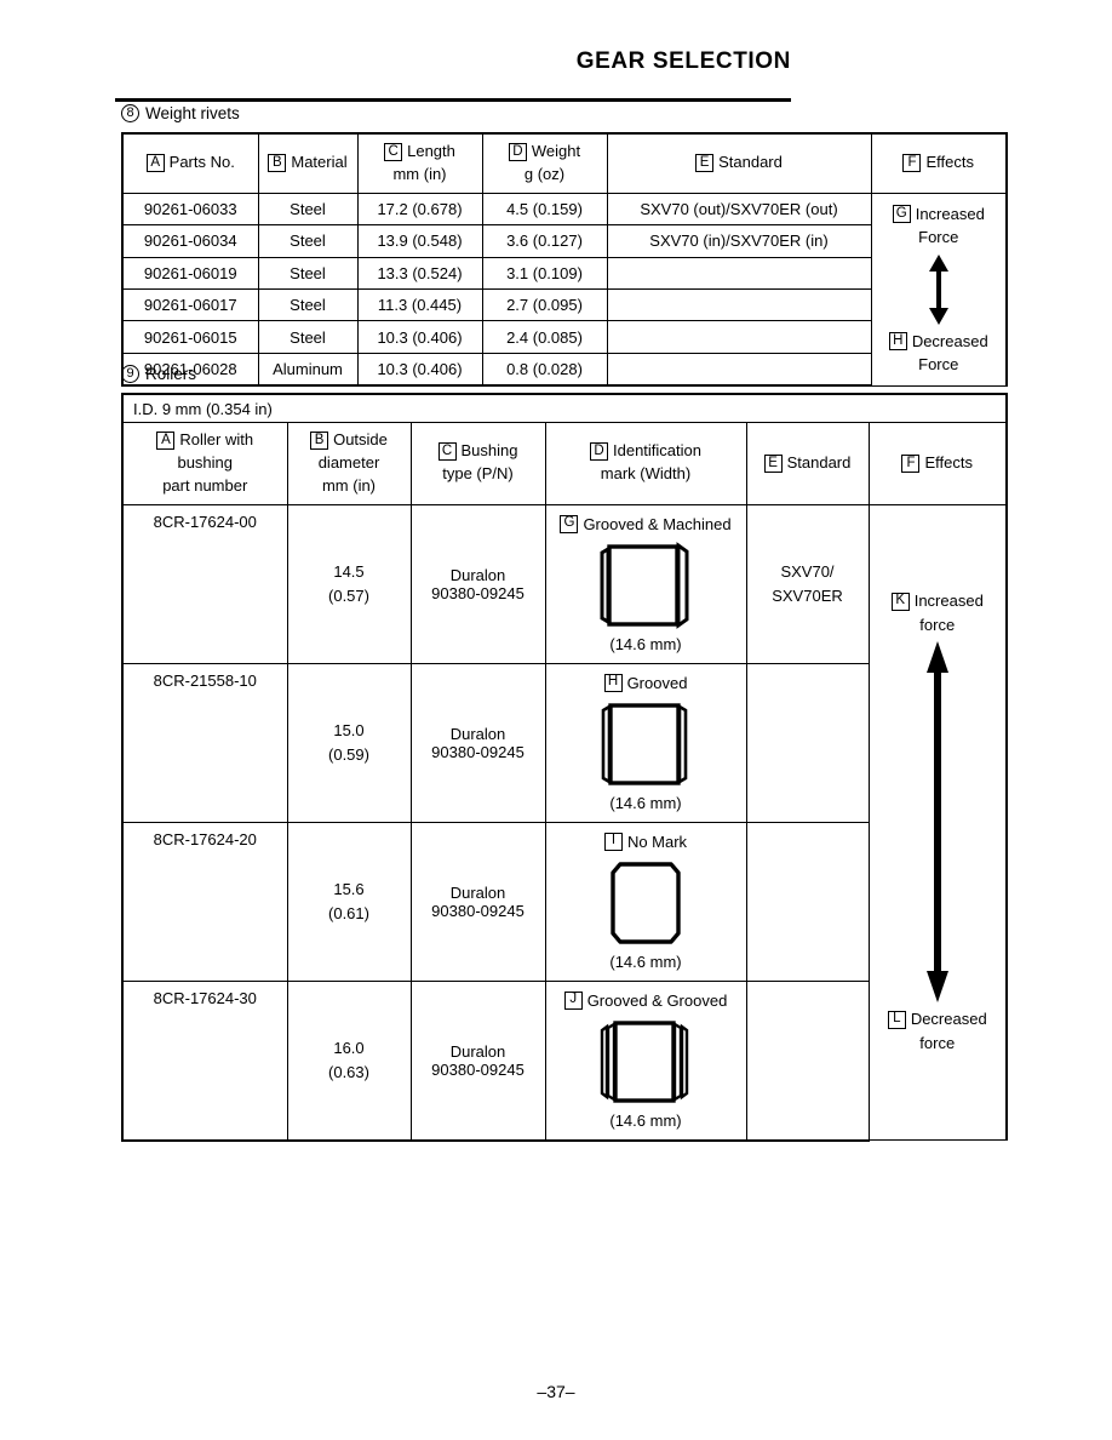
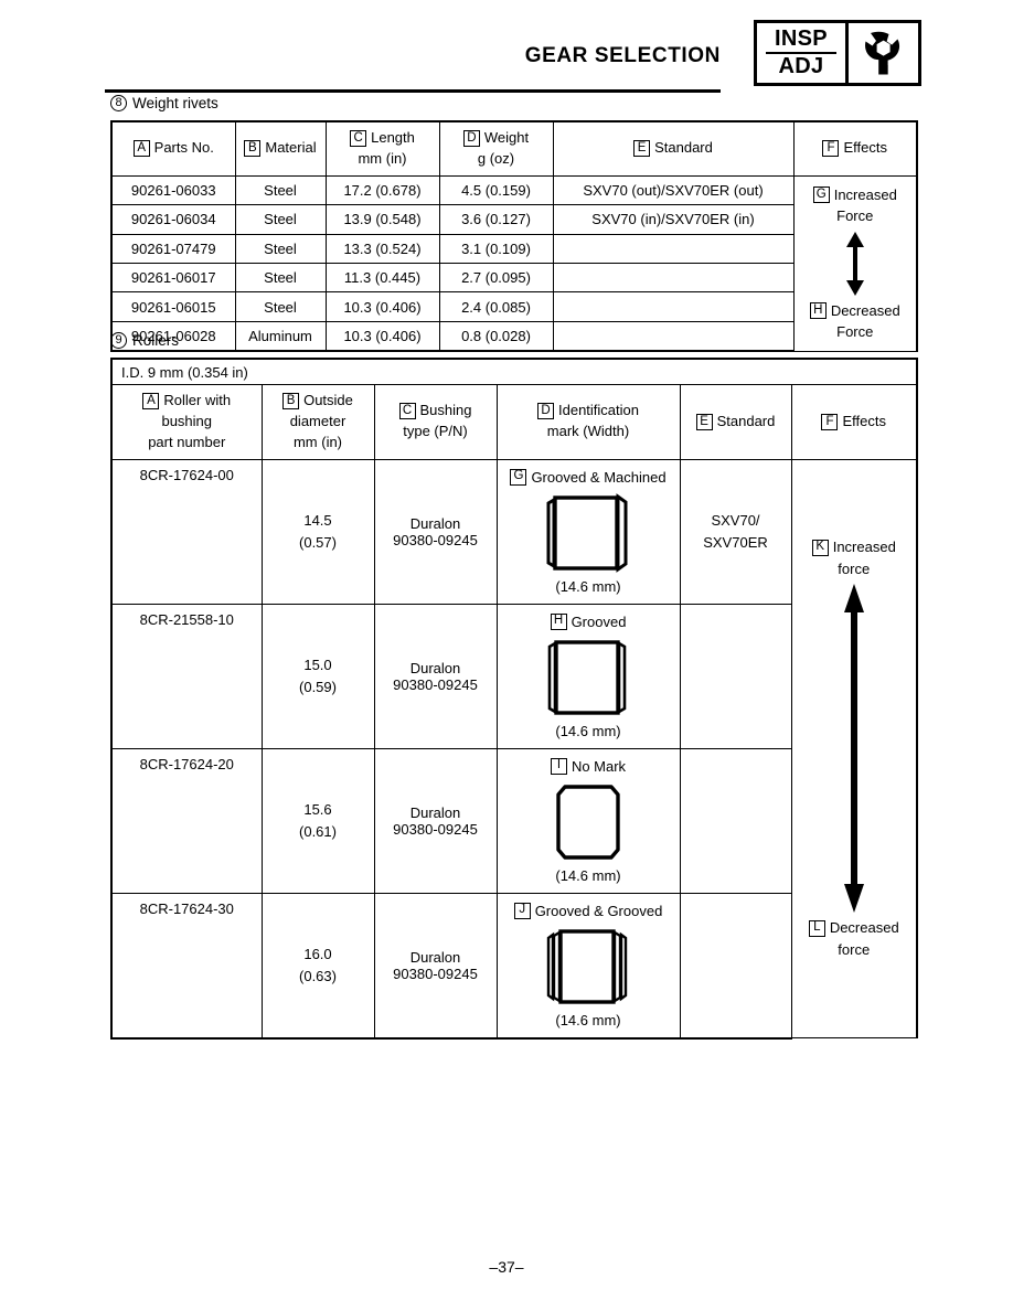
  GEAR SELECTION
+ INSP
+ ADJ
  8
  Weight rivets
  A Parts No.	B Material	C Length mm (in)	D Weight g (oz)	E Standard	F Effects
  90261-06033	Steel	17.2 (0.678)	4.5 (0.159)	SXV70 (out)/SXV70ER (out)	G Increased Force H Decreased Force
  90261-06034	Steel	13.9 (0.548)	3.6 (0.127)	SXV70 (in)/SXV70ER (in)
- 90261-06019	Steel	13.3 (0.524)	3.1 (0.109)
+ 90261-07479	Steel	13.3 (0.524)	3.1 (0.109)
  90261-06017	Steel	11.3 (0.445)	2.7 (0.095)
  90261-06015	Steel	10.3 (0.406)	2.4 (0.085)
  90261-06028	Aluminum	10.3 (0.406)	0.8 (0.028)
  9
  Rollers
  I.D. 9 mm (0.354 in)
  A Roller with bushing part number	B Outside diameter mm (in)	C Bushing type (P/N)	D Identification mark (Width)	E Standard	F Effects
  8CR-17624-00	14.5 (0.57)	Duralon 90380-09245	G Grooved & Machined (14.6 mm)	SXV70/ SXV70ER	K Increased force L Decreased force
  8CR-21558-10	15.0 (0.59)	Duralon 90380-09245	H Grooved (14.6 mm)
  8CR-17624-20	15.6 (0.61)	Duralon 90380-09245	I No Mark (14.6 mm)
  8CR-17624-30	16.0 (0.63)	Duralon 90380-09245	J Grooved & Grooved (14.6 mm)
  –37–
